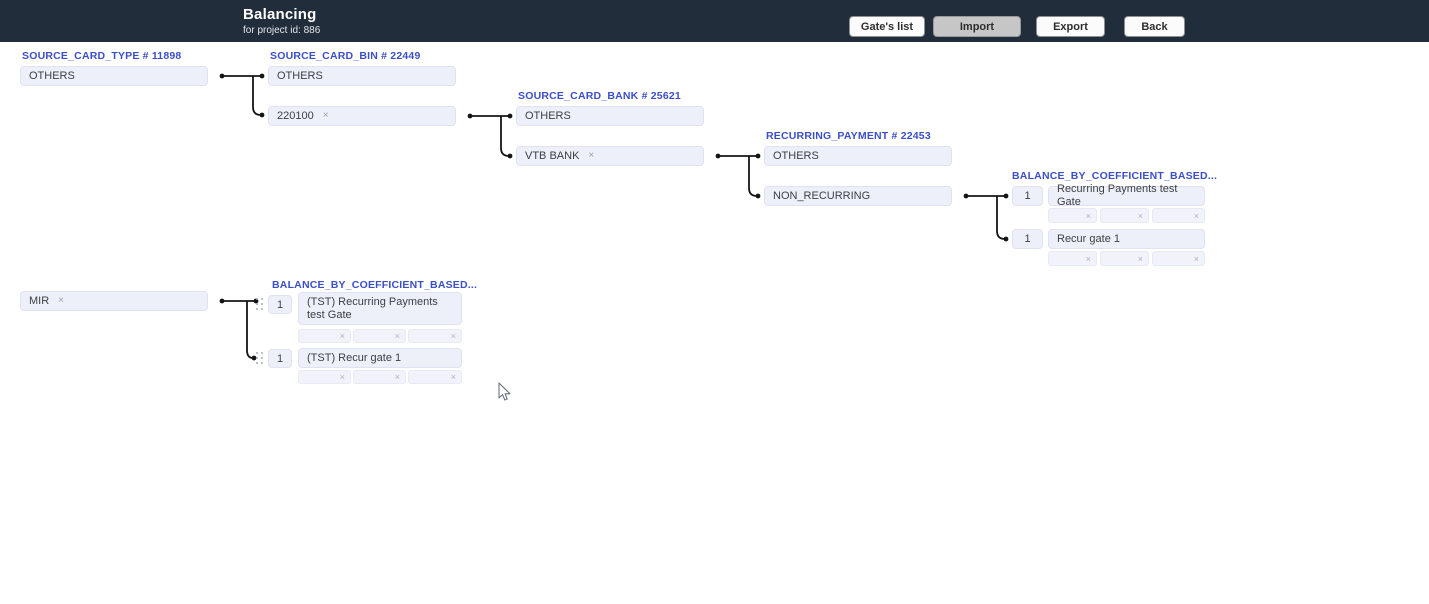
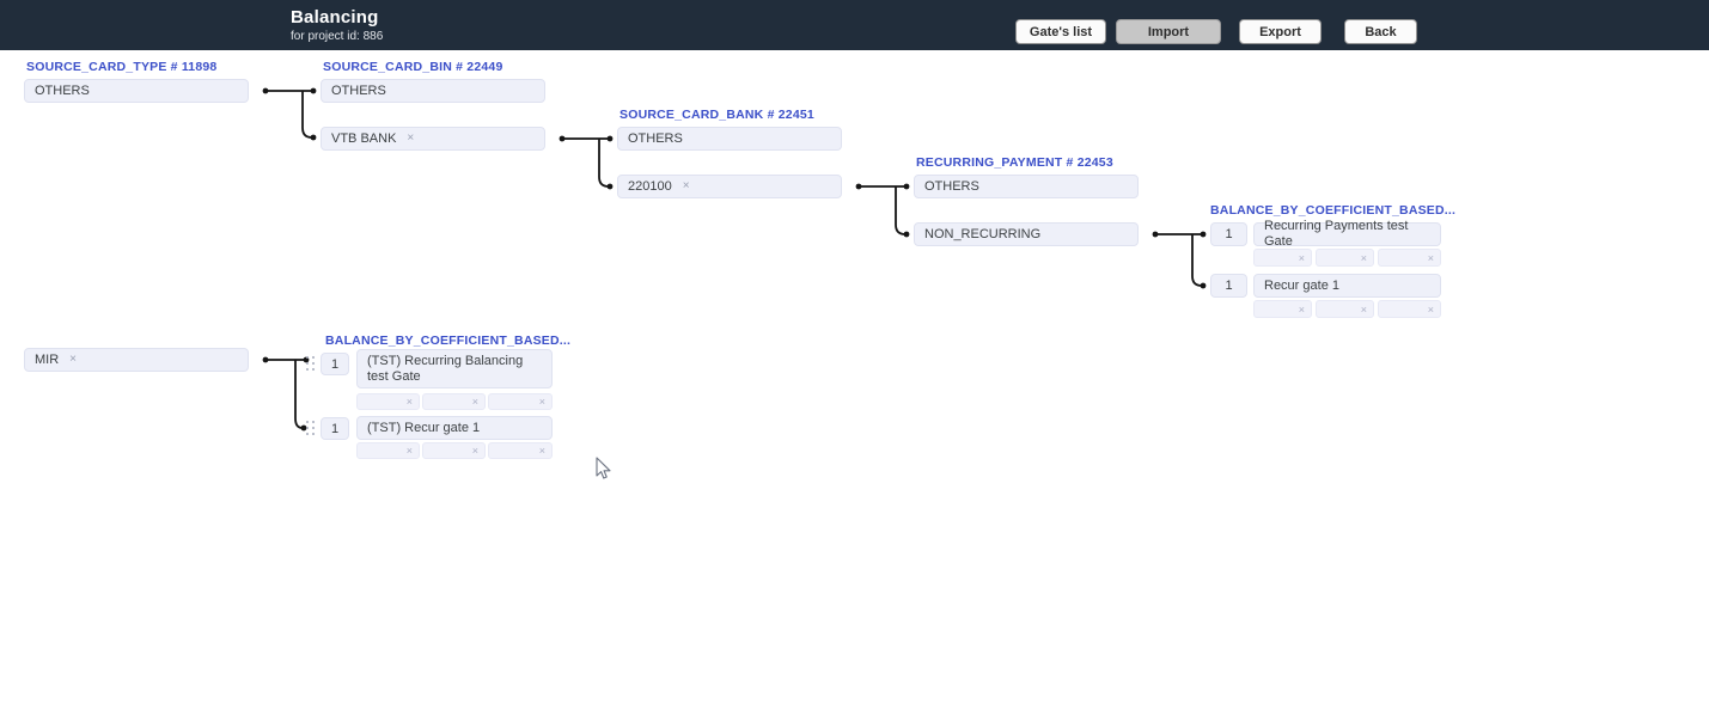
  Balancing
  for project id: 886
  Gate's list
  Import
  Export
  Back
  SOURCE_CARD_TYPE # 11898
  OTHERS
  MIR
  ×
  SOURCE_CARD_BIN # 22449
  OTHERS
- 220100
+ VTB BANK
  ×
- SOURCE_CARD_BANK # 25621
+ SOURCE_CARD_BANK # 22451
  OTHERS
- VTB BANK
+ 220100
  ×
  RECURRING_PAYMENT # 22453
  OTHERS
  NON_RECURRING
  BALANCE_BY_COEFFICIENT_BASED...
  1
  Recurring Payments test Gate
  ×
  ×
  ×
  1
  Recur gate 1
  ×
  ×
  ×
  BALANCE_BY_COEFFICIENT_BASED...
  1
- (TST) Recurring Payments test Gate
+ (TST) Recurring Balancing test Gate
  ×
  ×
  ×
  1
  (TST) Recur gate 1
  ×
  ×
  ×
